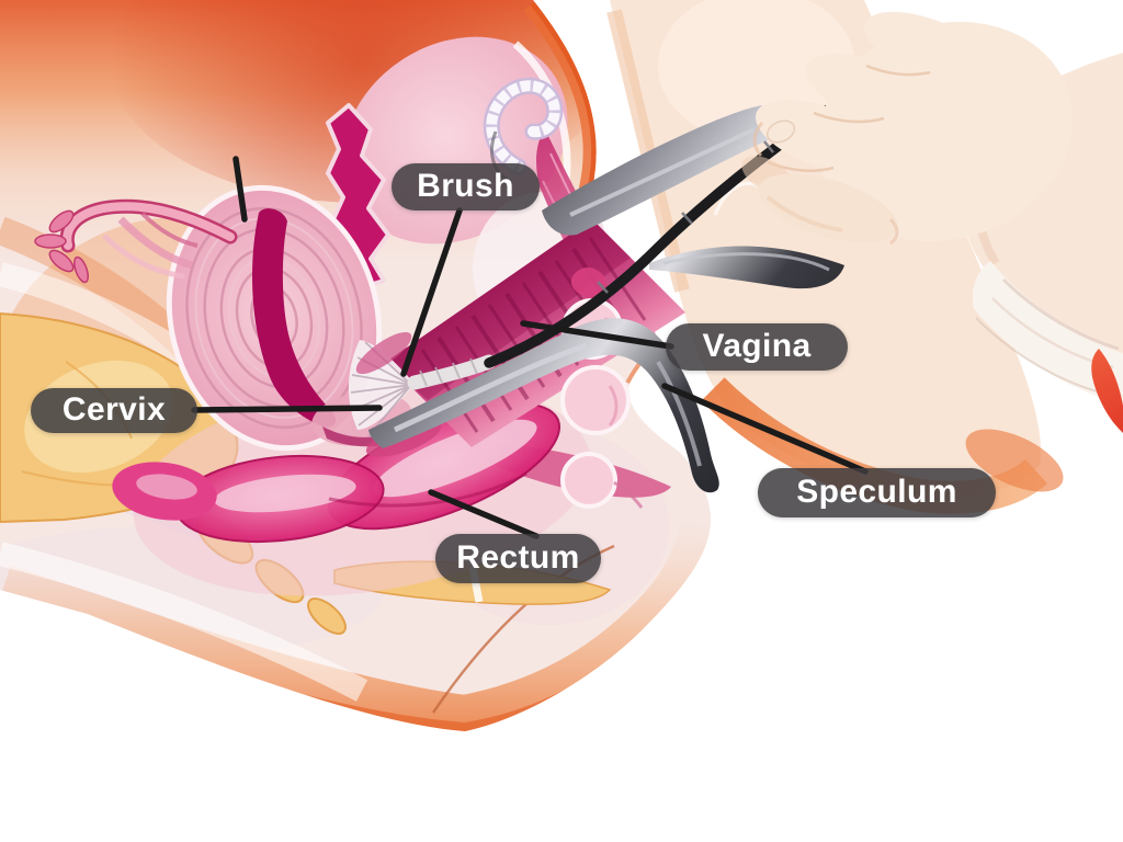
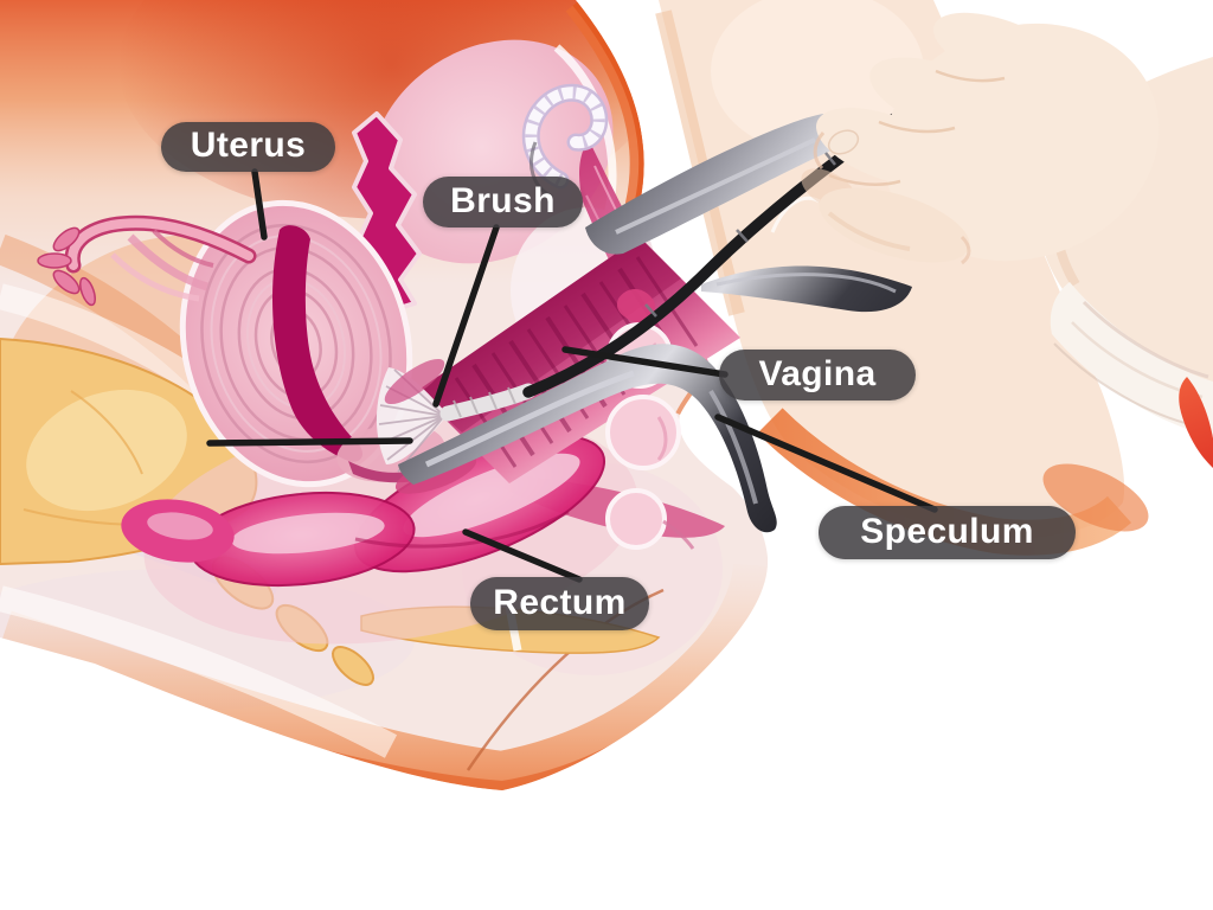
+ Uterus
  Brush
  Vagina
- Cervix
  Rectum
  Speculum
